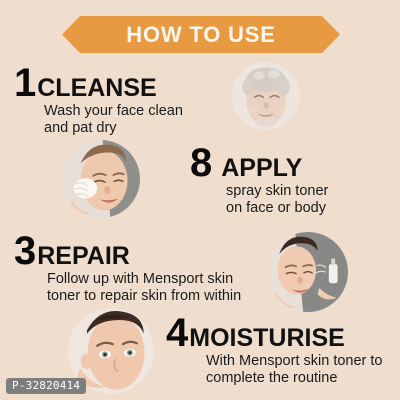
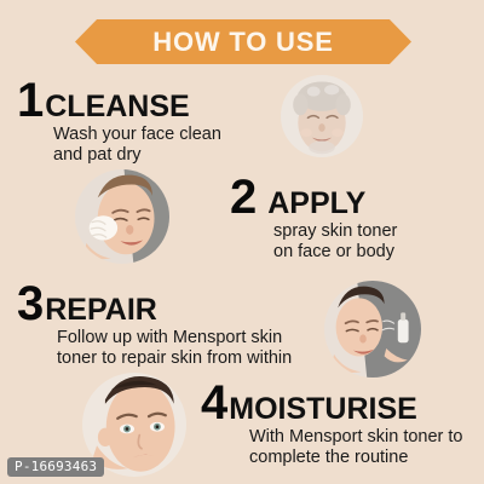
  HOW TO USE
  1
  CLEANSE
  Wash your face clean
  and pat dry
- 8
+ 2
  APPLY
  spray skin toner
  on face or body
  3
  REPAIR
  Follow up with Mensport skin
  toner to repair skin from within
  4
  MOISTURISE
  With Mensport skin toner to
  complete the routine
- P-32820414
+ P-16693463
